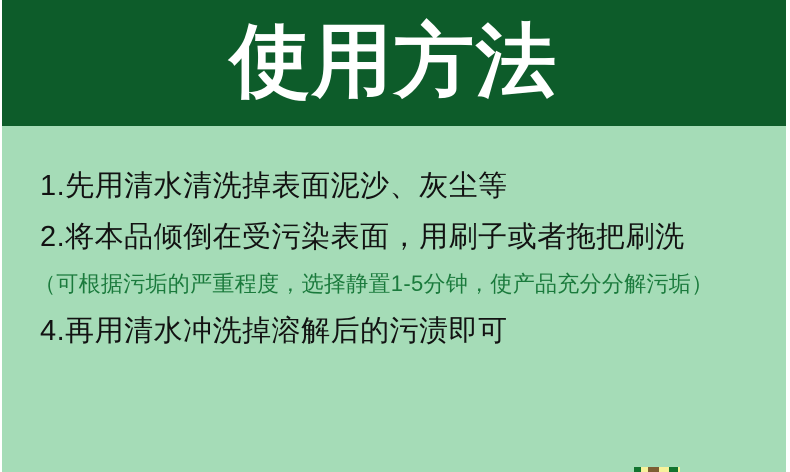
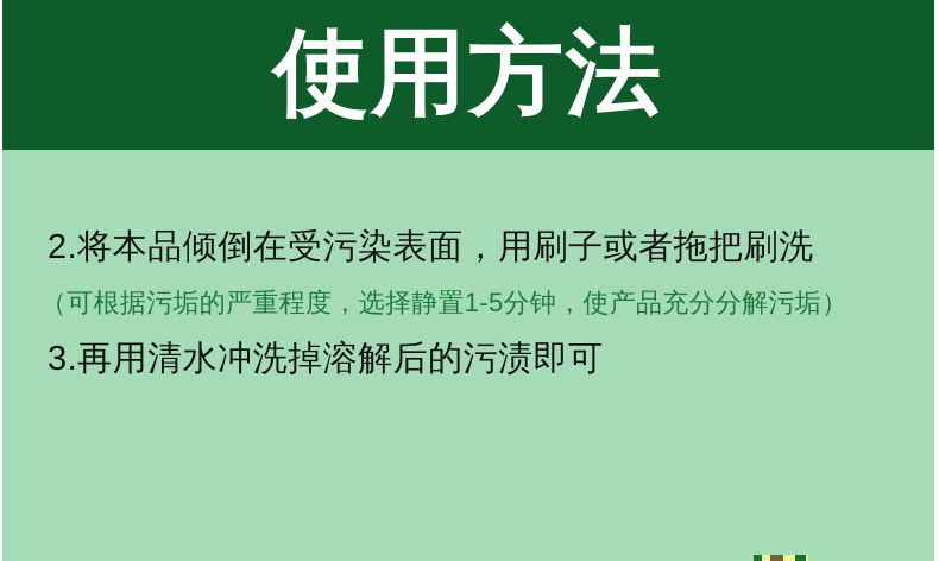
  使用方法
- 1.先用清水清洗掉表面泥沙、灰尘等
  2.将本品倾倒在受污染表面，用刷子或者拖把刷洗
  （可根据污垢的严重程度，选择静置1-5分钟，使产品充分分解污垢）
- 4.再用清水冲洗掉溶解后的污渍即可
+ 3.再用清水冲洗掉溶解后的污渍即可
